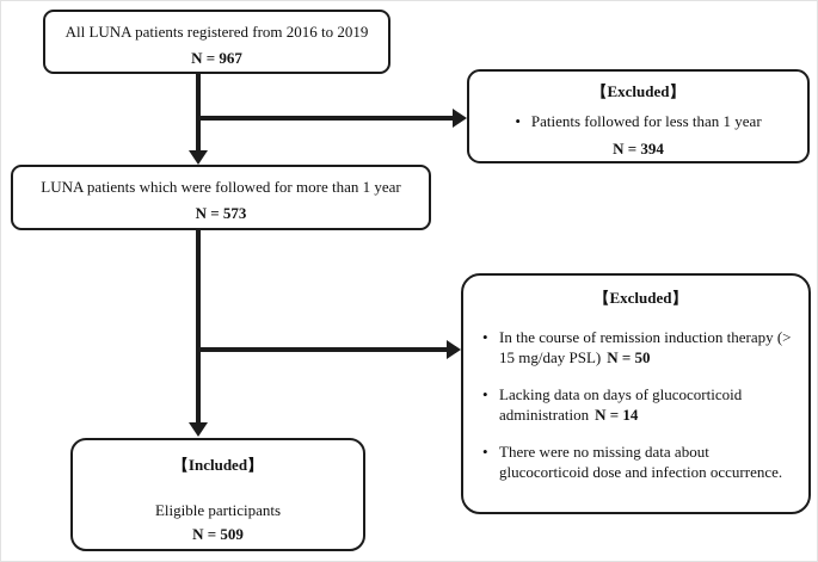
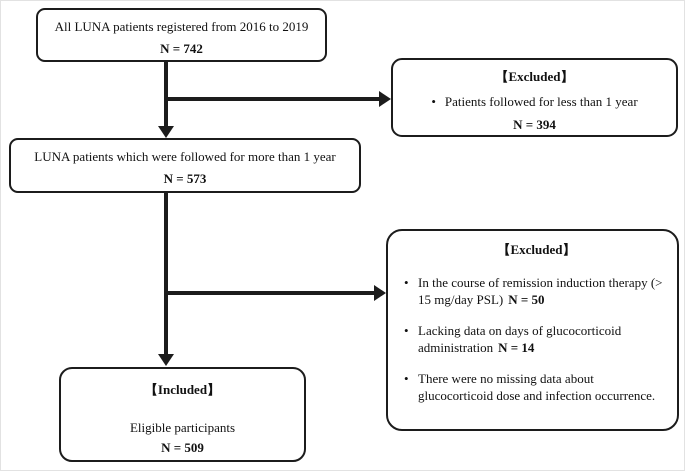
  All LUNA patients registered from 2016 to 2019
- N = 967
+ N = 742
  【Excluded】
  •
  Patients followed for less than 1 year
  N = 394
  LUNA patients which were followed for more than 1 year
  N = 573
  【Excluded】
  •
  In the course of remission induction therapy (> 15 mg/day PSL) N = 50
  •
  Lacking data on days of glucocorticoid administration N = 14
  •
  There were no missing data about glucocorticoid dose and infection occurrence.
  【Included】
  Eligible participants
  N = 509
